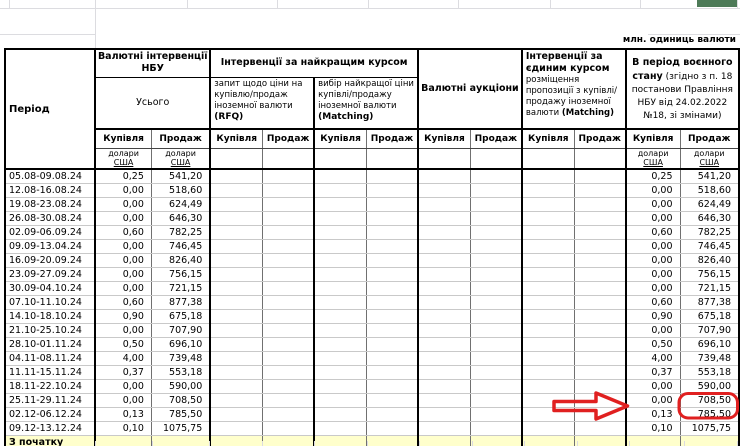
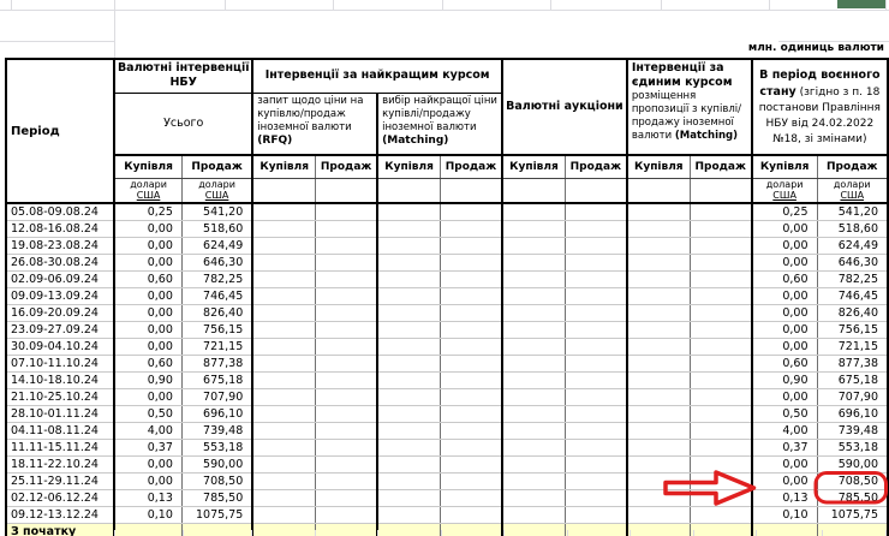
  млн. одиниць валюти
  Період	Валютні інтервенції НБУ	Інтервенції за найкращим курсом	Валютні аукціони	Інтервенції за єдиним курсом розміщення пропозиції з купівлі/продажу іноземної валюти (Matching)	В період воєнного стану (згідно з п. 18 постанови Правління НБУ від 24.02.2022 №18, зі змінами)
  Усього	запит щодо ціни на купівлю/продаж іноземної валюти (RFQ)	вибір найкращої ціни купівлі/продажу іноземної валюти (Matching)
  Купівля	Продаж	Купівля	Продаж	Купівля	Продаж	Купівля	Продаж	Купівля	Продаж	Купівля	Продаж
  долариСША	долариСША									долариСША	долариСША
  05.08-09.08.24	0,25	541,20									0,25	541,20
  12.08-16.08.24	0,00	518,60									0,00	518,60
  19.08-23.08.24	0,00	624,49									0,00	624,49
  26.08-30.08.24	0,00	646,30									0,00	646,30
  02.09-06.09.24	0,60	782,25									0,60	782,25
- 09.09-13.04.24	0,00	746,45									0,00	746,45
+ 09.09-13.09.24	0,00	746,45									0,00	746,45
  16.09-20.09.24	0,00	826,40									0,00	826,40
  23.09-27.09.24	0,00	756,15									0,00	756,15
  30.09-04.10.24	0,00	721,15									0,00	721,15
  07.10-11.10.24	0,60	877,38									0,60	877,38
  14.10-18.10.24	0,90	675,18									0,90	675,18
  21.10-25.10.24	0,00	707,90									0,00	707,90
  28.10-01.11.24	0,50	696,10									0,50	696,10
  04.11-08.11.24	4,00	739,48									4,00	739,48
  11.11-15.11.24	0,37	553,18									0,37	553,18
  18.11-22.10.24	0,00	590,00									0,00	590,00
  25.11-29.11.24	0,00	708,50									0,00	708,50
  02.12-06.12.24	0,13	785,50									0,13	785,50
  09.12-13.12.24	0,10	1075,75									0,10	1075,75
  З початку
